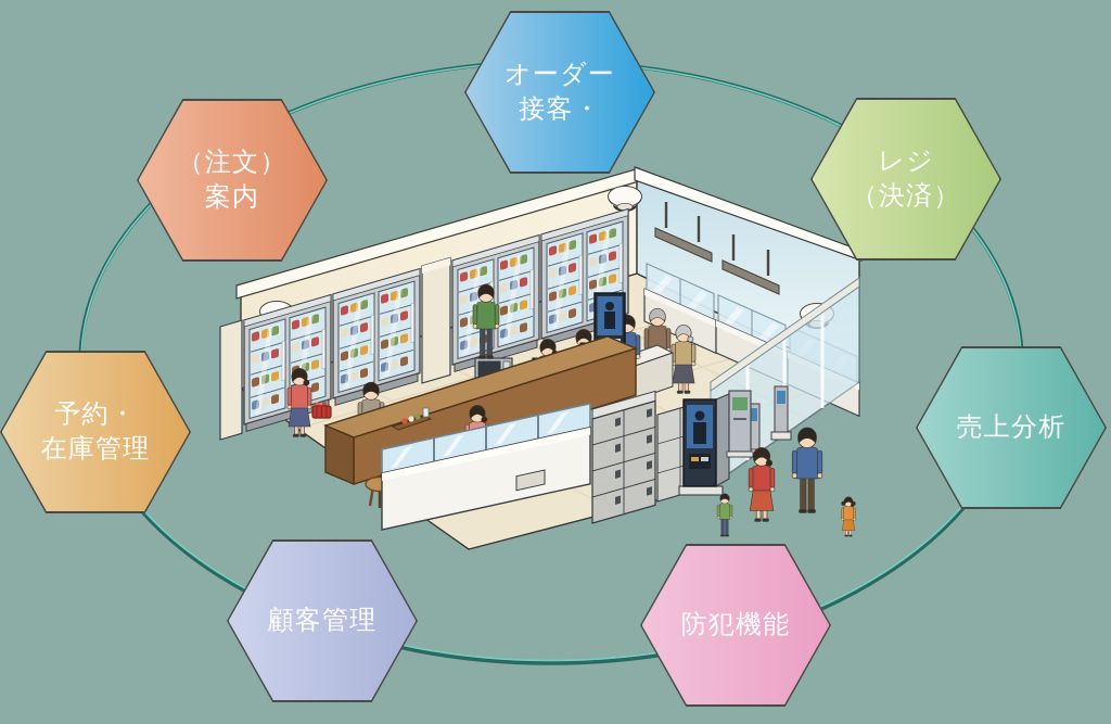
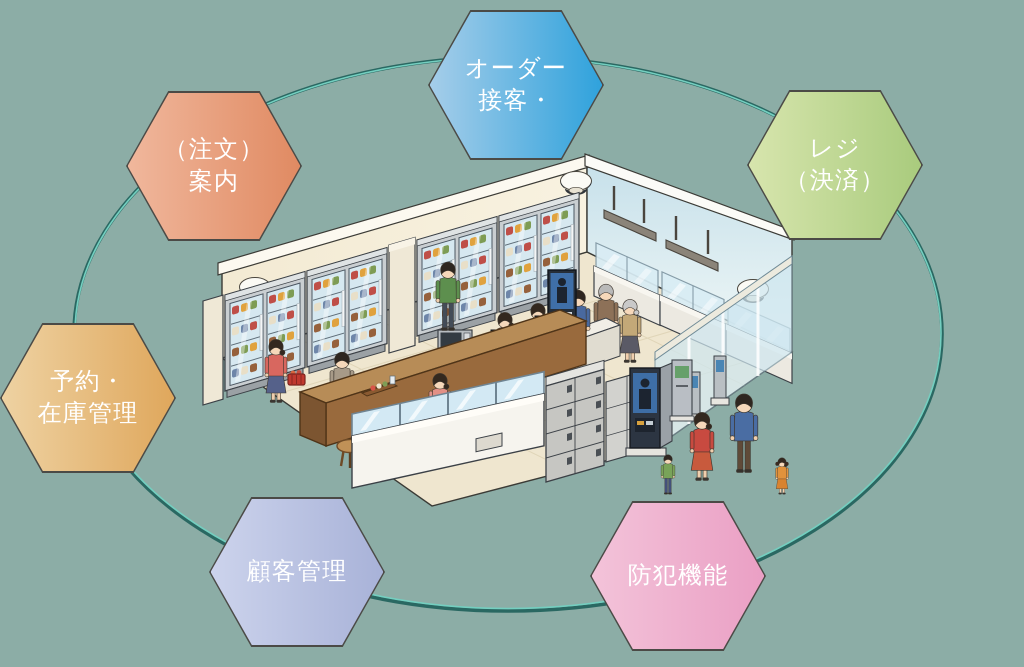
  オーダー
  接客・
  レジ
  （決済）
- 売上分析
  防犯機能
  顧客管理
  予約・
  在庫管理
  （注文）
  案内
